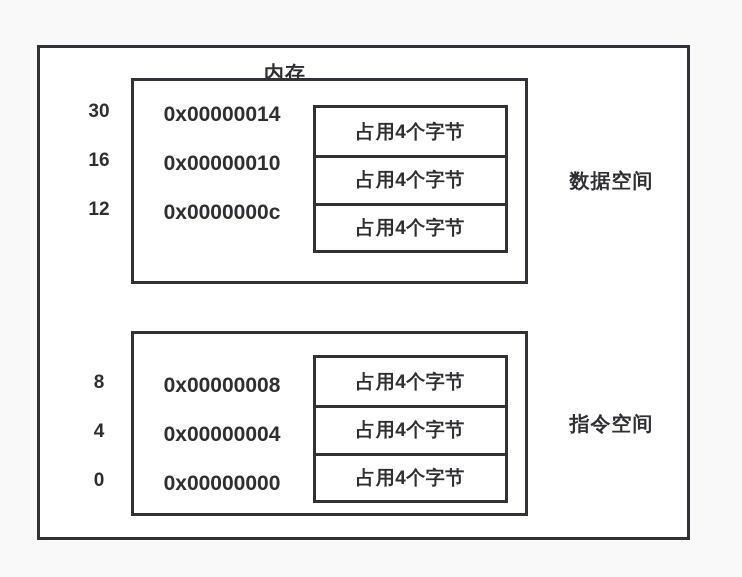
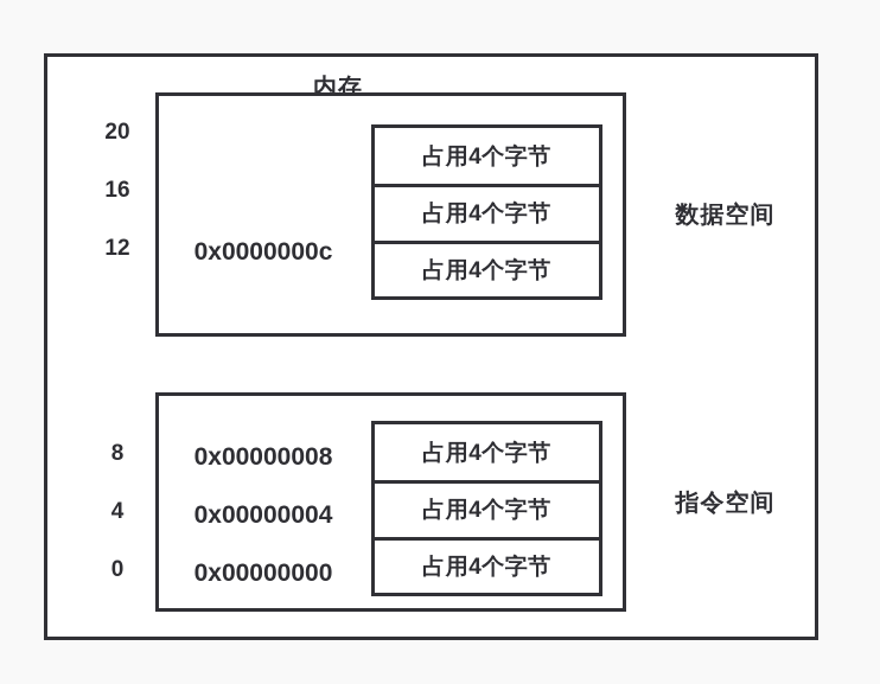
  内存
- 30
+ 20
  16
  12
- 0x00000014
- 0x00000010
  0x0000000c
  占用4个字节
  占用4个字节
  占用4个字节
  数据空间
  8
  4
  0
  0x00000008
  0x00000004
  0x00000000
  占用4个字节
  占用4个字节
  占用4个字节
  指令空间
